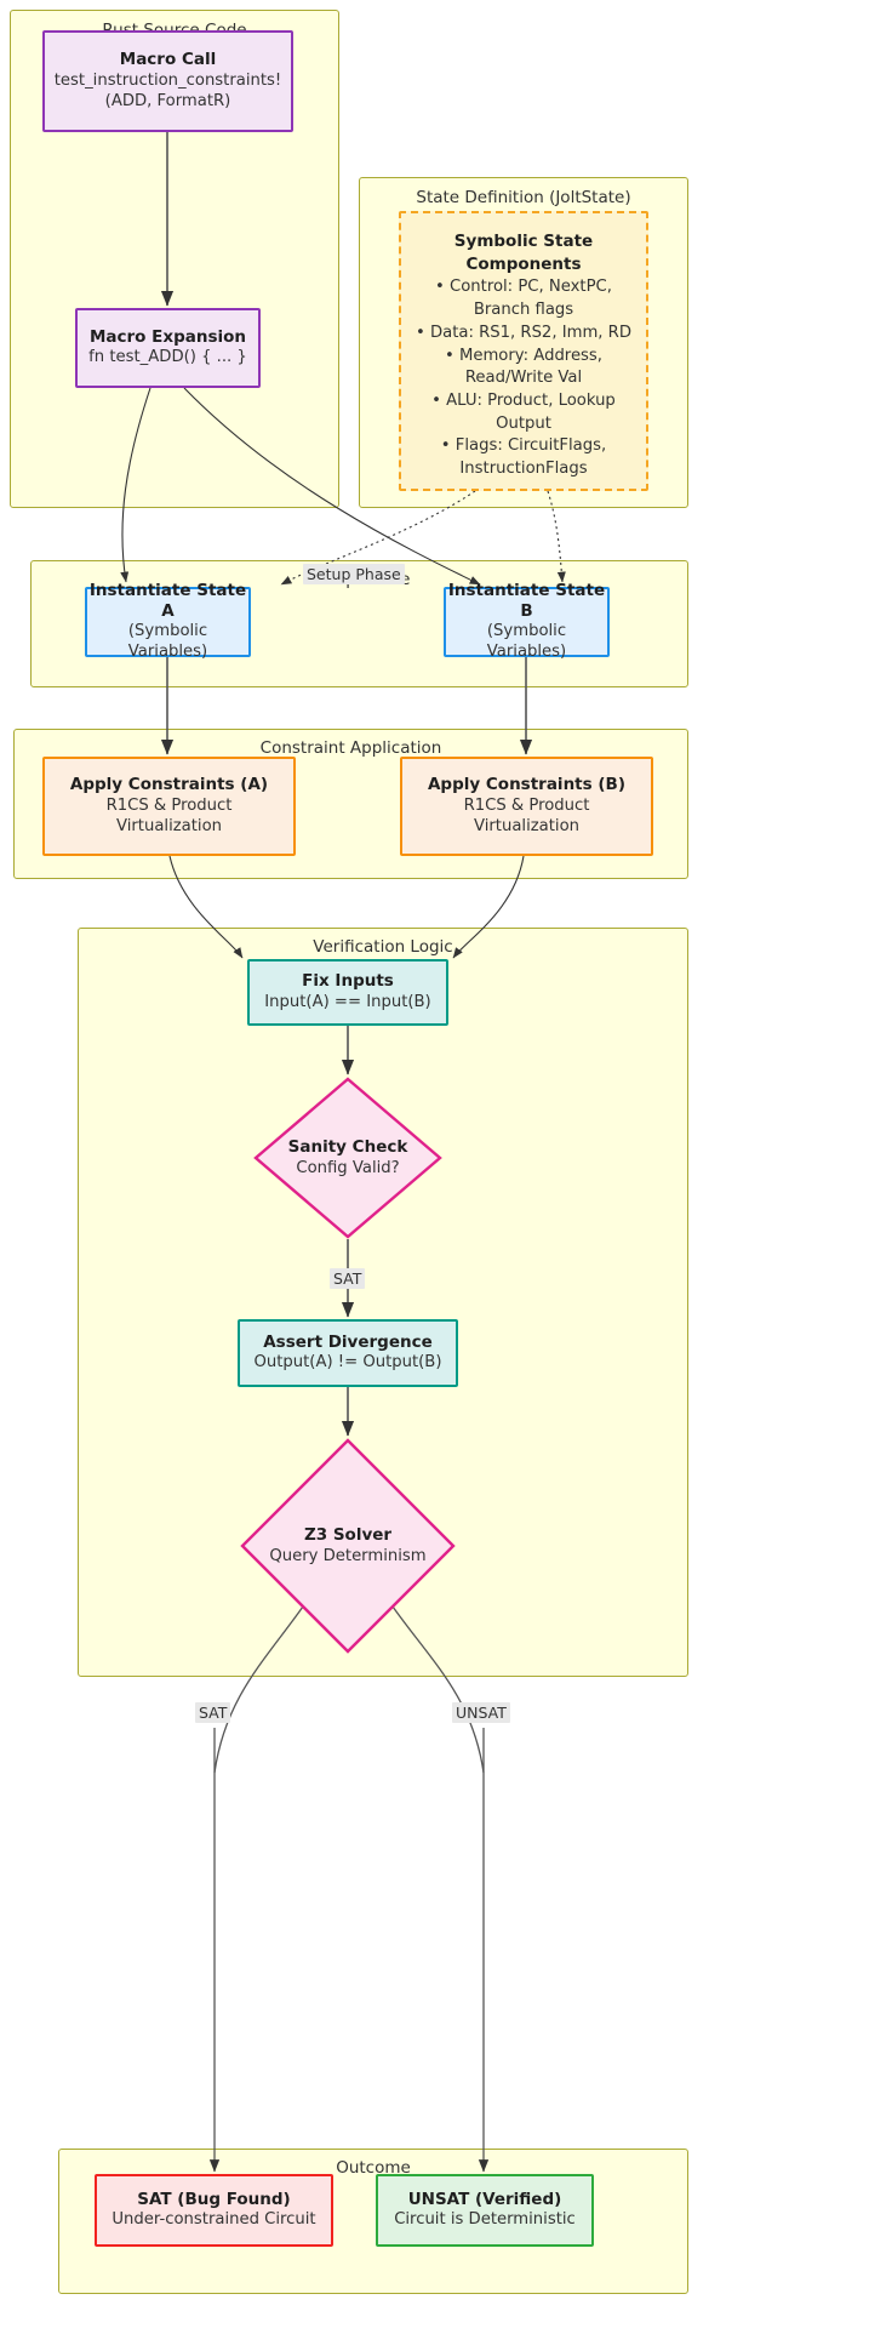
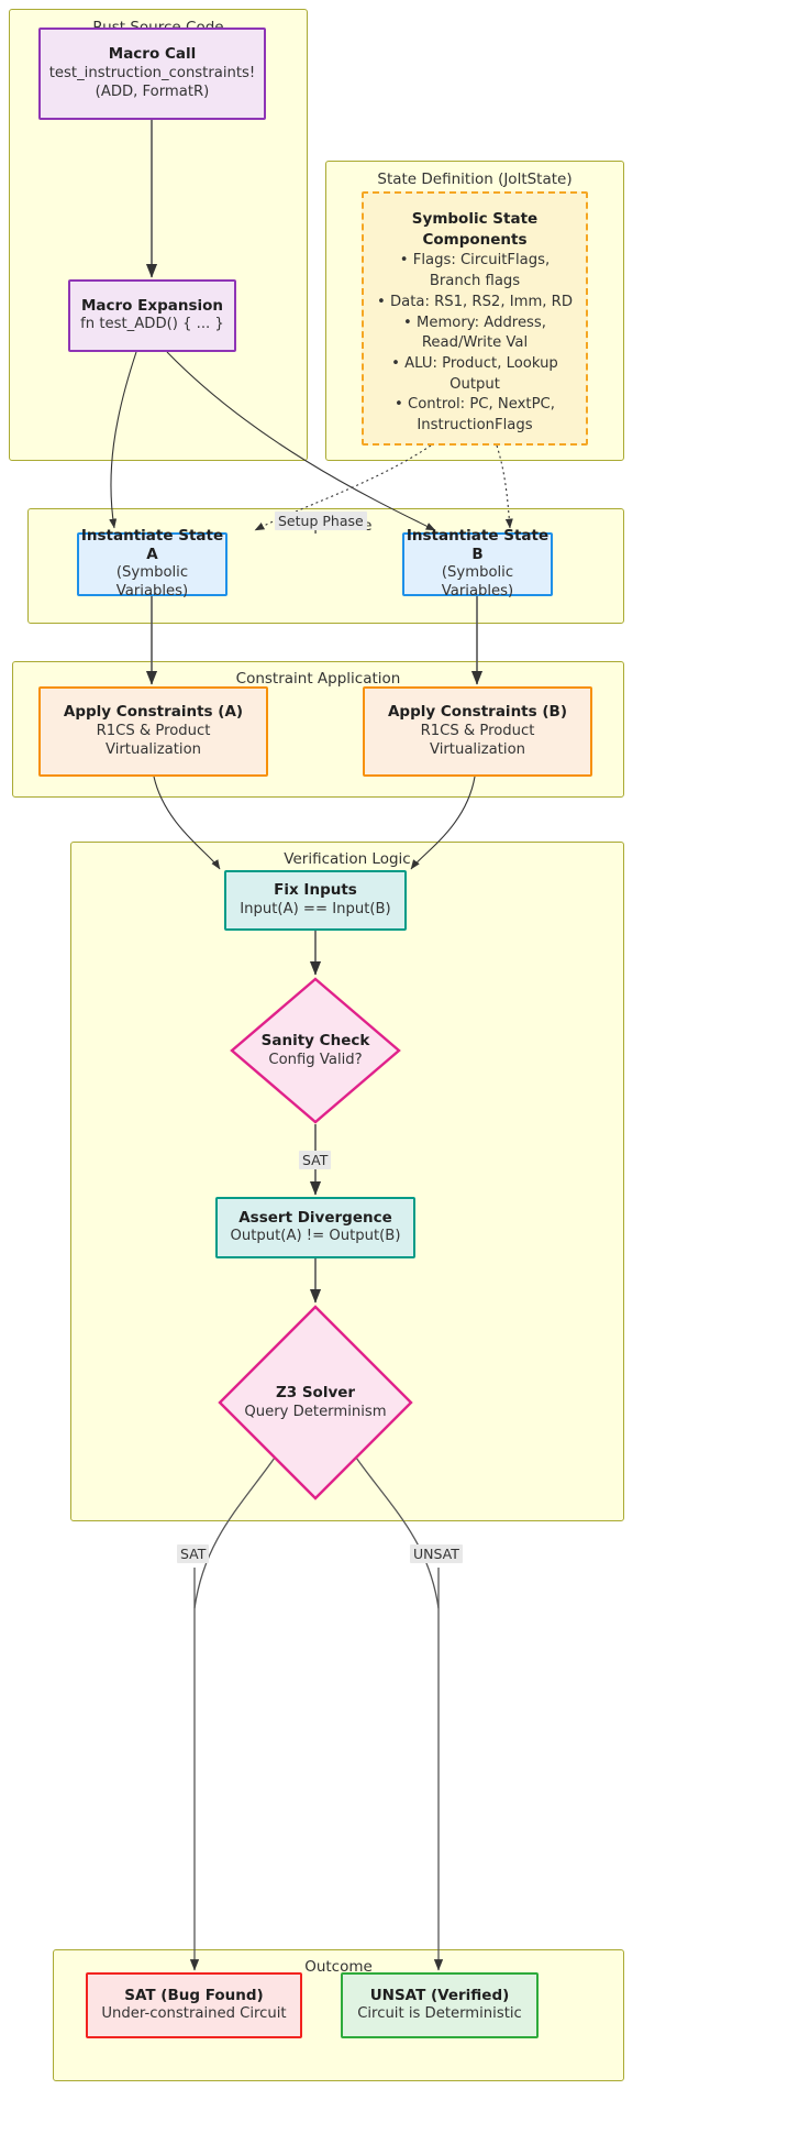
  State Definition (JoltState)
  Constraint Application
  Verification Logic
  Outcome
  Macro Call
  test_instruction_constraints!
  (ADD, FormatR)
  Macro Expansion
  fn test_ADD() { ... }
  Symbolic State
  Components
- • Control: PC, NextPC,
+ • Flags: CircuitFlags,
  Branch flags
  • Data: RS1, RS2, Imm, RD
  • Memory: Address,
  Read/Write Val
  • ALU: Product, Lookup
  Output
- • Flags: CircuitFlags,
+ • Control: PC, NextPC,
  InstructionFlags
  Instantiate State A
  (Symbolic Variables)
  Instantiate State B
  (Symbolic Variables)
  Setup Phase
  Apply Constraints (A)
  R1CS & Product
  Virtualization
  Apply Constraints (B)
  R1CS & Product
  Virtualization
  Fix Inputs
  Input(A) == Input(B)
  Sanity Check
  Config Valid?
  SAT
  Assert Divergence
  Output(A) != Output(B)
  Z3 Solver
  Query Determinism
  SAT
  UNSAT
  SAT (Bug Found)
  Under-constrained Circuit
  UNSAT (Verified)
  Circuit is Deterministic
